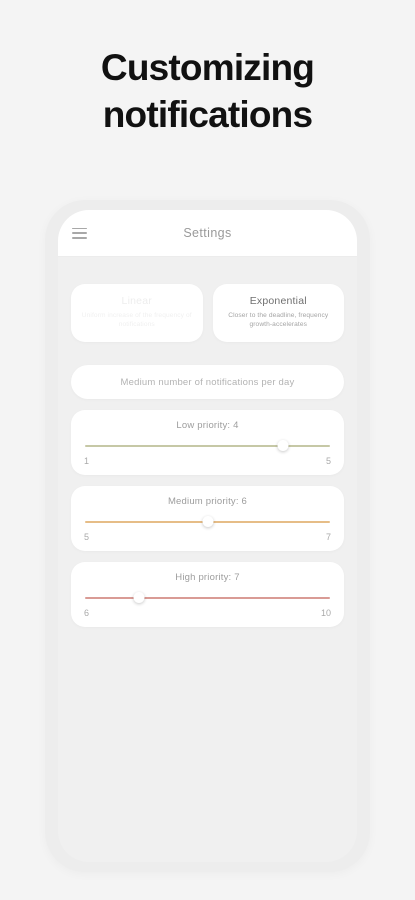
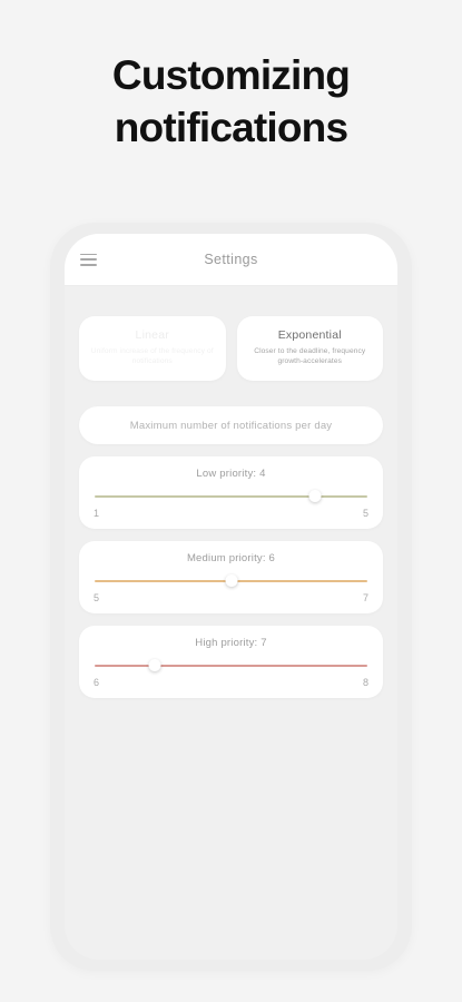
  Customizing
  notifications
  Settings
  Exponential
- Medium number of notifications per day
+ Maximum number of notifications per day
  Low priority: 4
  1
  5
  Medium priority: 6
  5
  7
  High priority: 7
  6
- 10
+ 8
